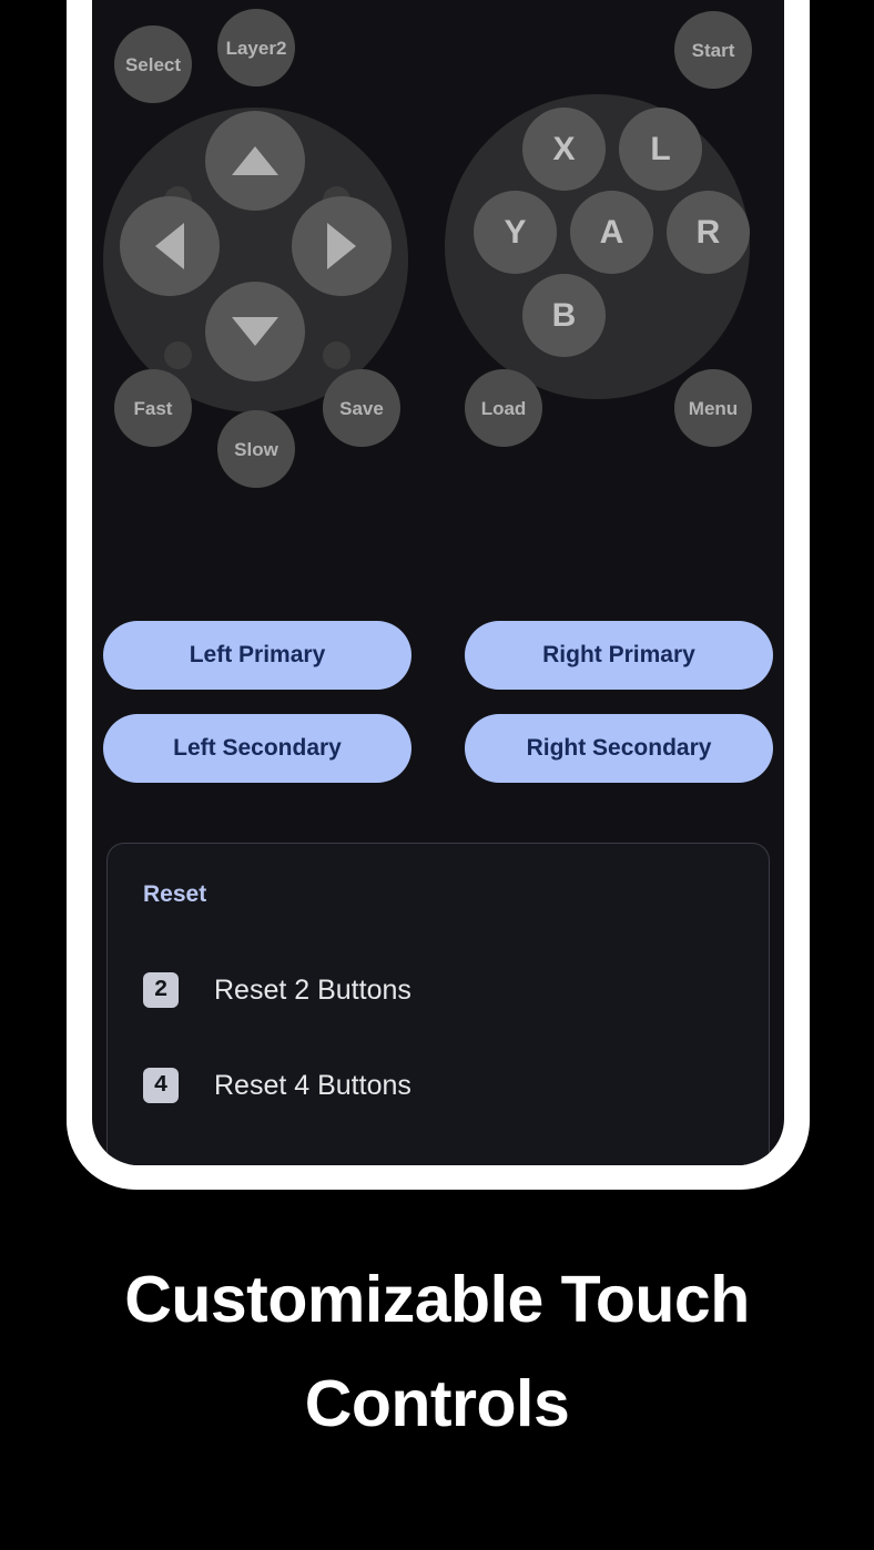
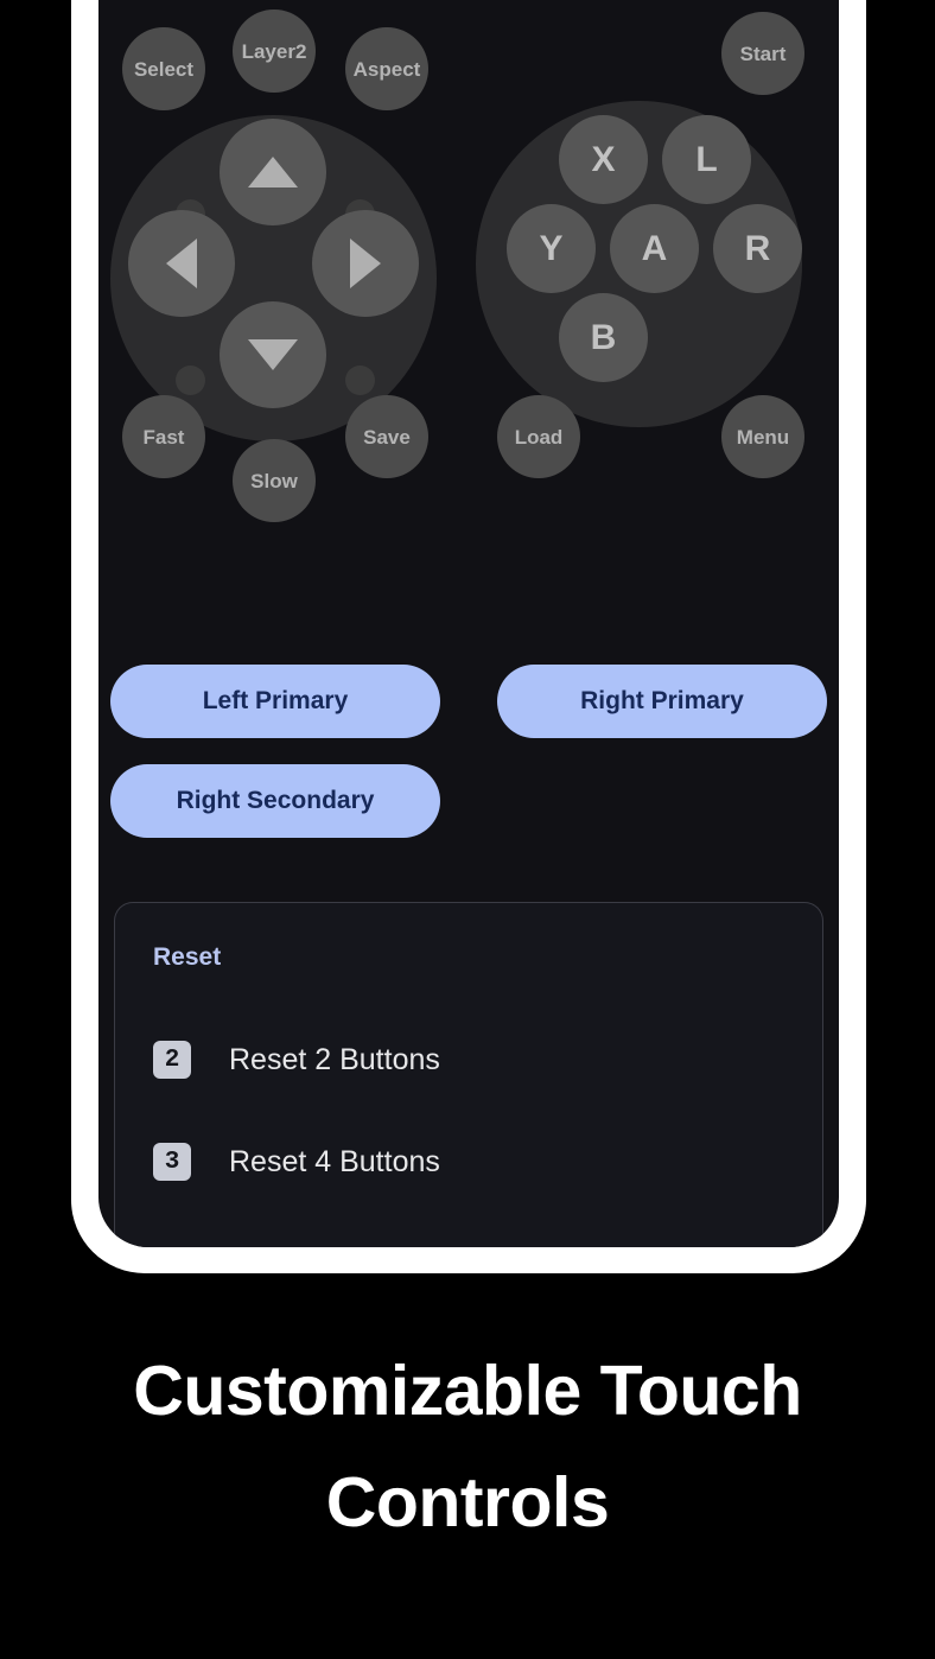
  Select
  Layer2
+ Aspect
  Fast
  Slow
  Save
  X
  L
  Y
  A
  R
  B
  Start
  Load
  Menu
  Left Primary
  Right Primary
- Left Secondary
  Right Secondary
  Reset
  2
  Reset 2 Buttons
- 4
+ 3
  Reset 4 Buttons
  Customizable Touch Controls
